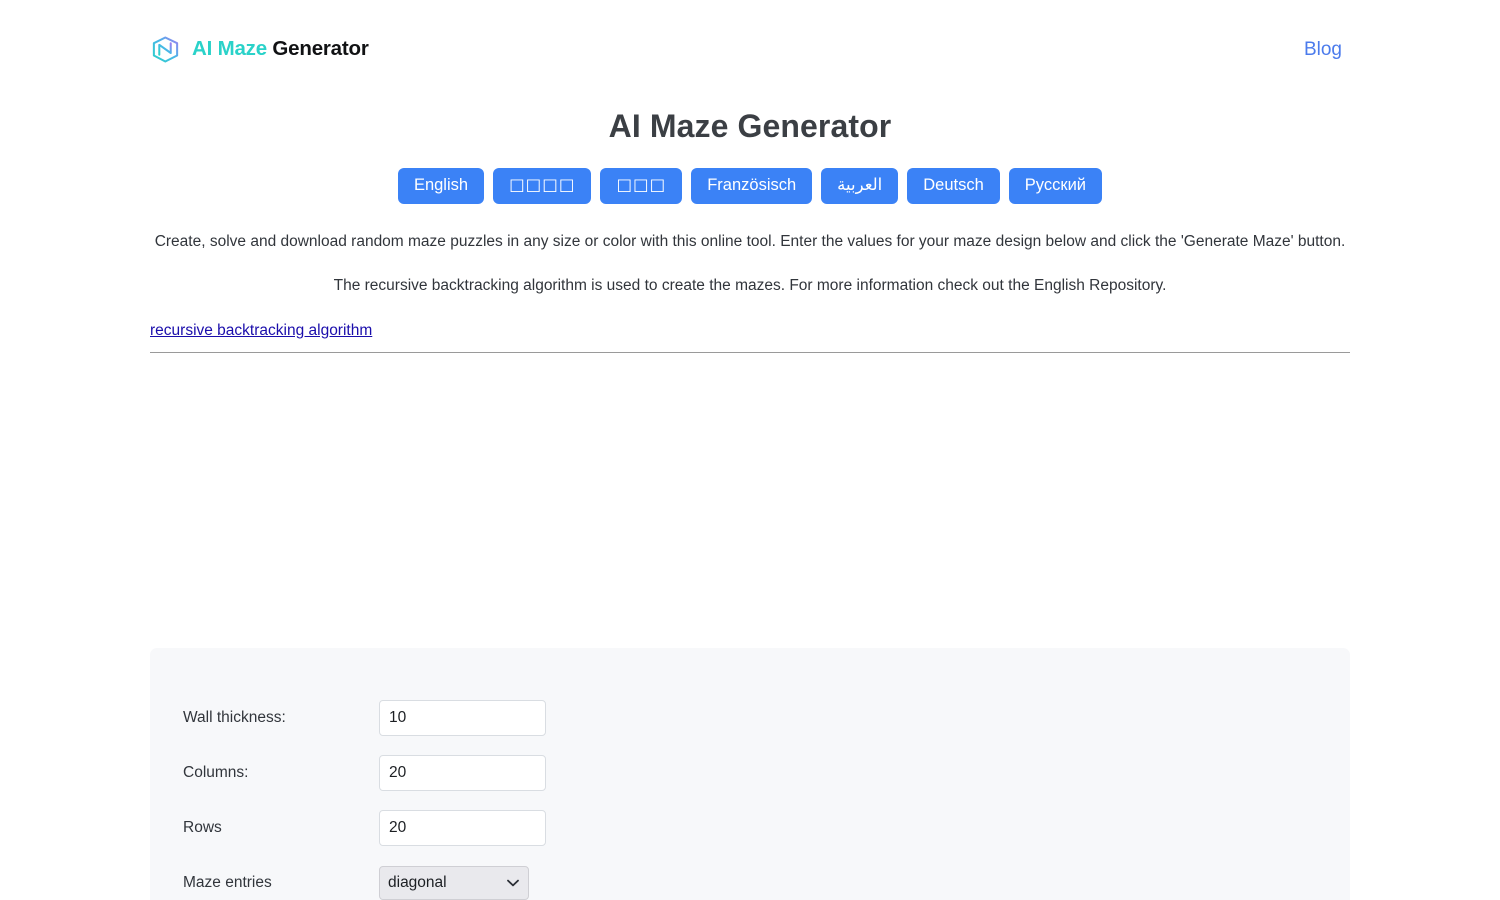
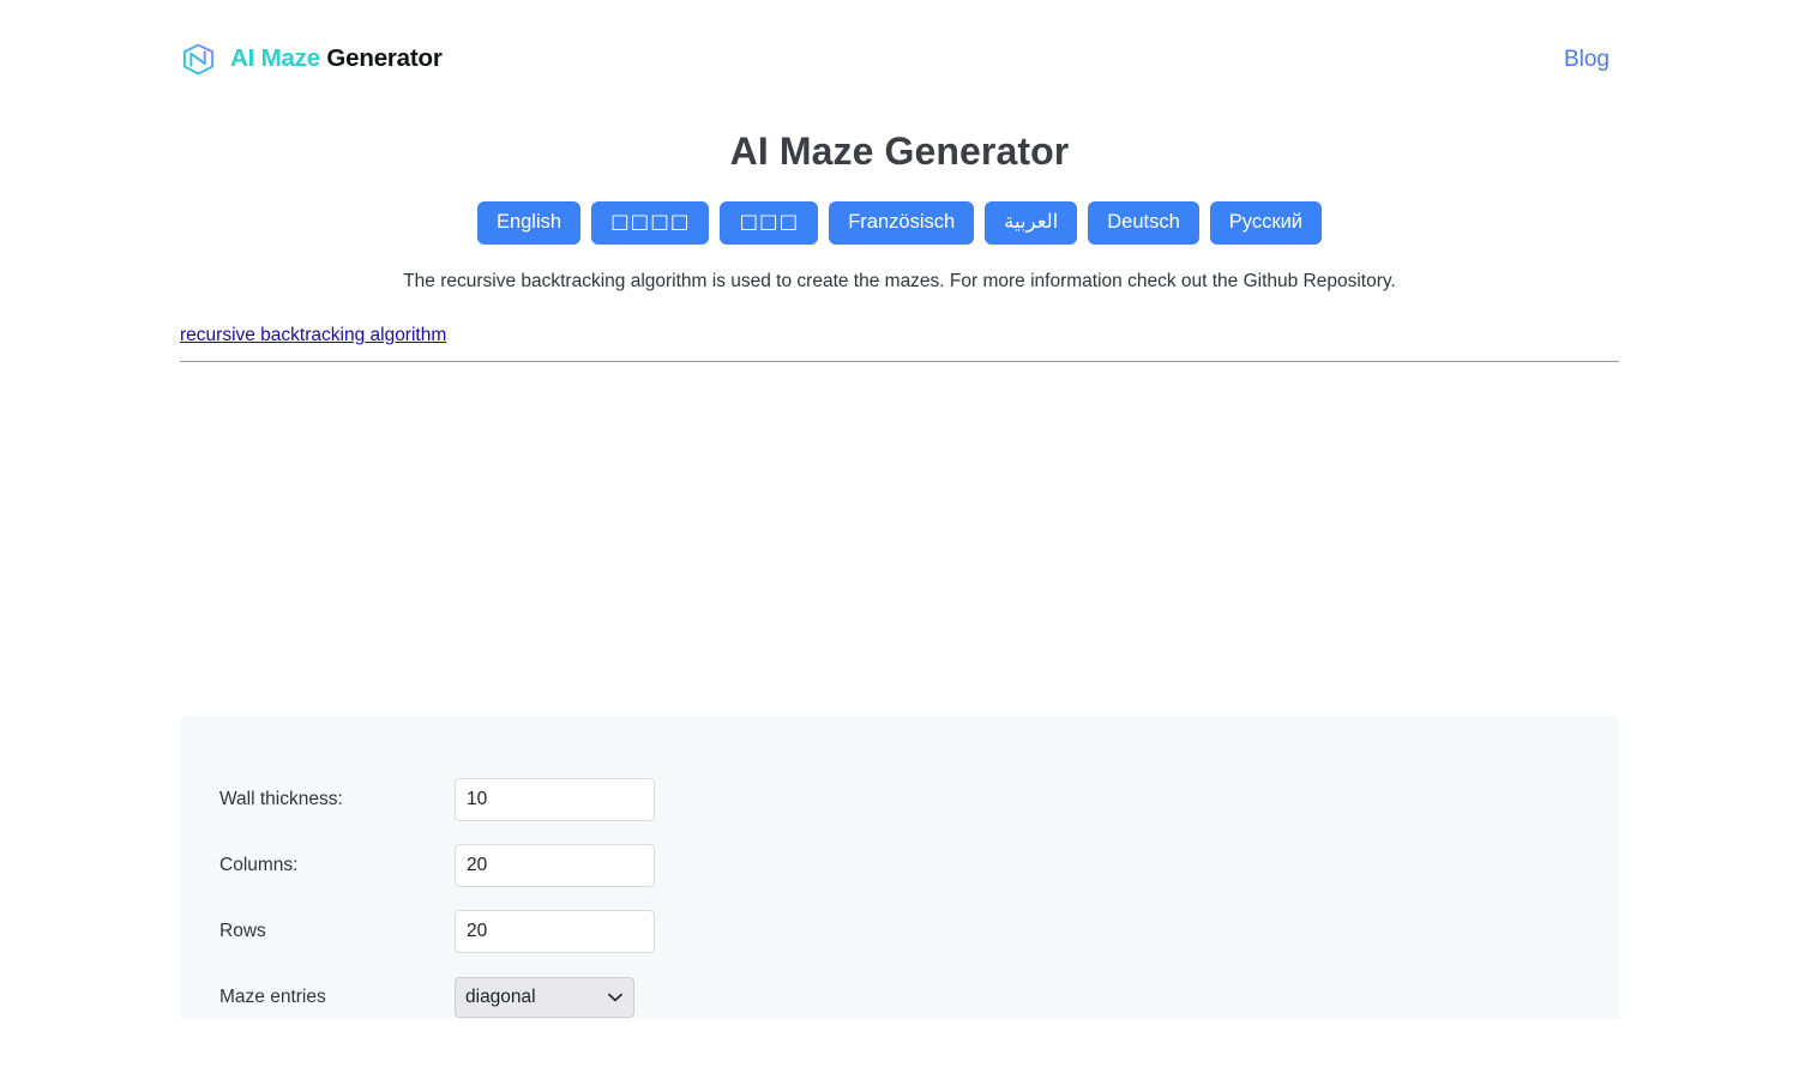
  AI Maze Generator
  Blog
  AI Maze Generator
  English
  □□□□
  □□□
  Französisch
  العربية
  Deutsch
  Русский
- Create, solve and download random maze puzzles in any size or color with this online tool. Enter the values for your maze design below and click the 'Generate Maze' button.
- The recursive backtracking algorithm is used to create the mazes. For more information check out the English Repository.
+ The recursive backtracking algorithm is used to create the mazes. For more information check out the Github Repository.
  recursive backtracking algorithm
  Wall thickness:
  10
  Columns:
  20
  Rows
  20
  Maze entries
  diagonal
